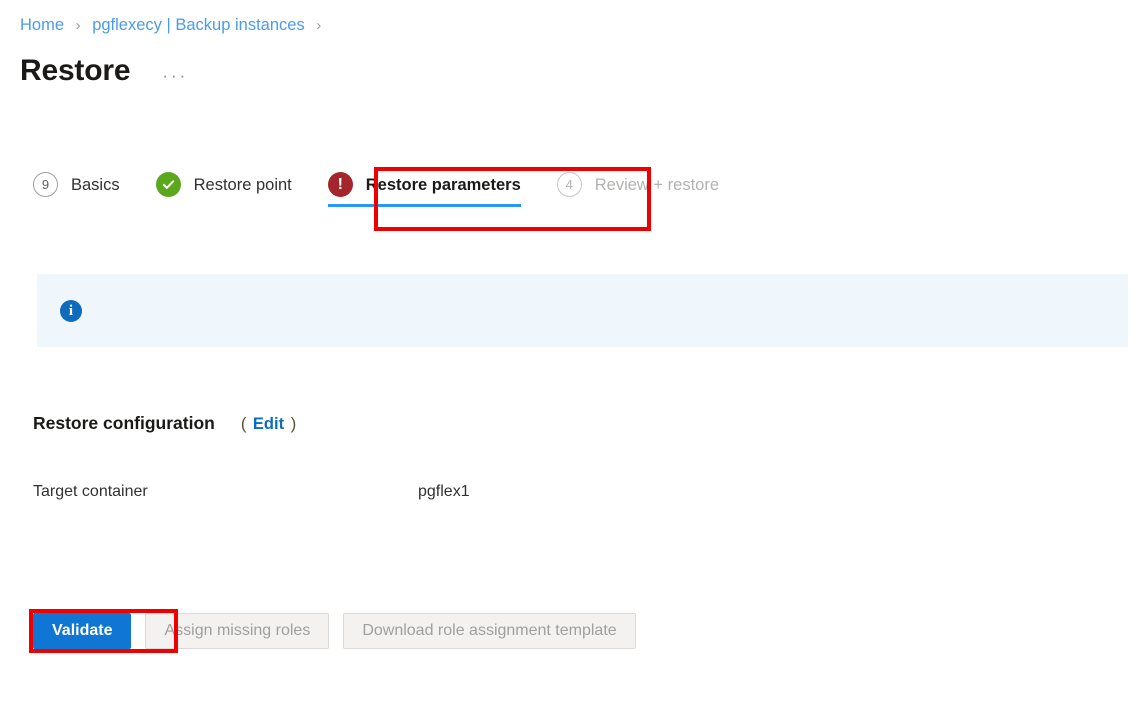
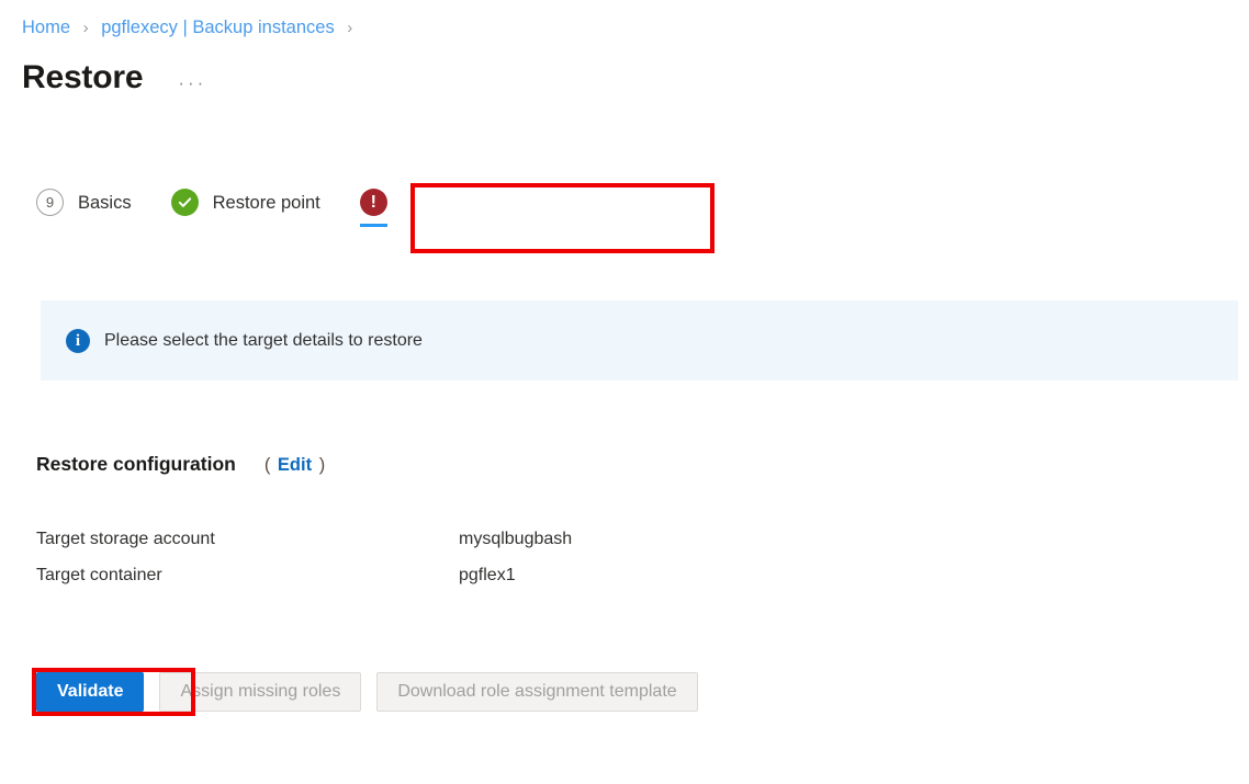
  Home › pgflexecy | Backup instances ›
  Restore
  ···
  9
  Basics
  Restore point
  !
- Restore parameters
- 4
- Review + restore
  i
+ Please select the target details to restore
  Restore configuration
  ( Edit )
+ Target storage account
+ mysqlbugbash
  Target container
  pgflex1
  Validate
  Assign missing roles
  Download role assignment template
